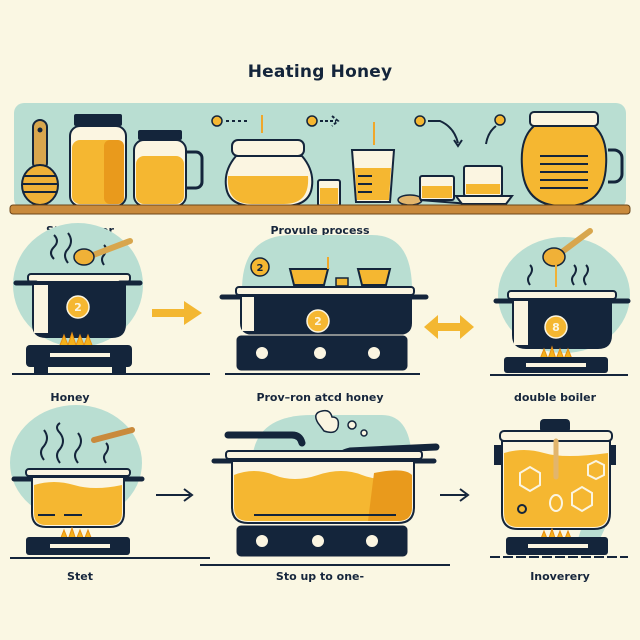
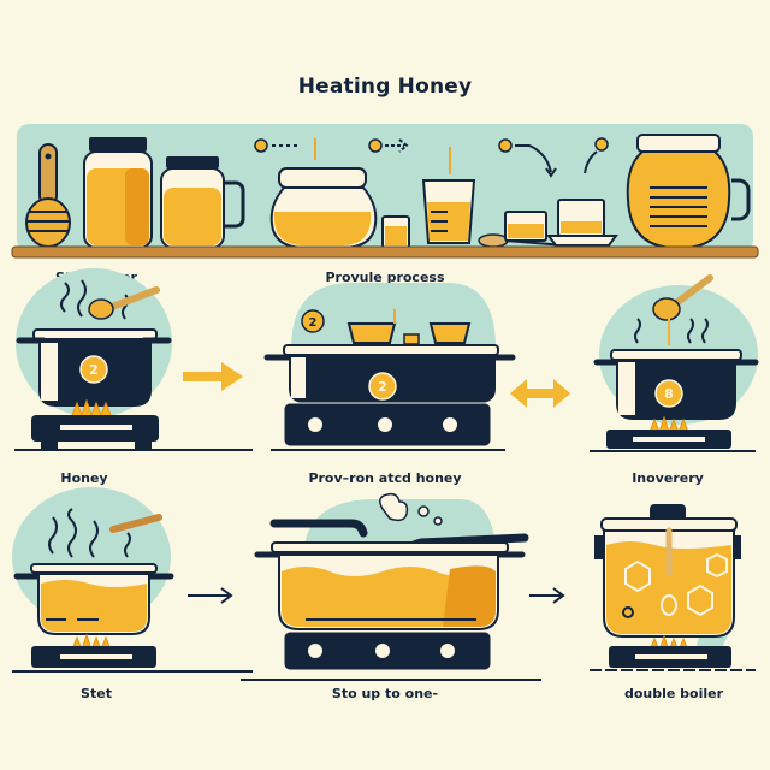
  Heating Honey
  Provule process
  2
  2
  2
  8
  Honey
  Prov–ron atcd honey
- double boiler
+ Inoverery
  Stet
  Sto up to one-
- Inoverery
+ double boiler
